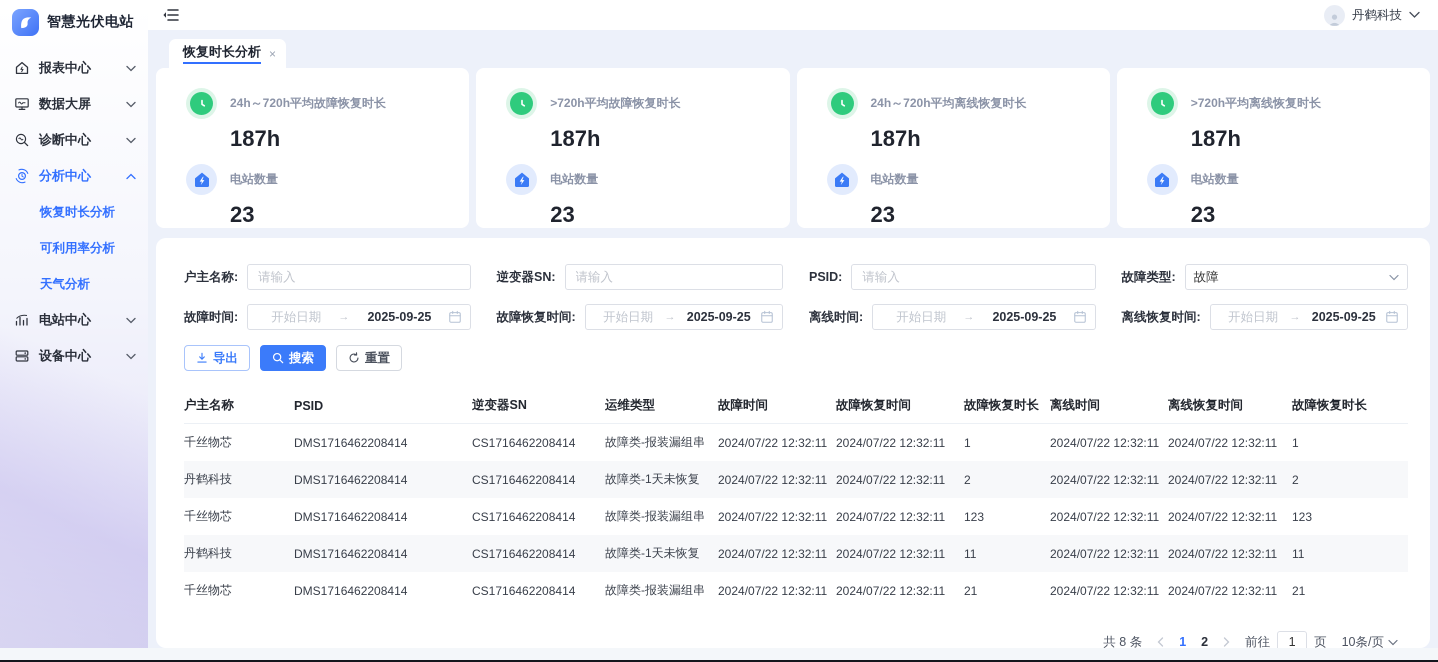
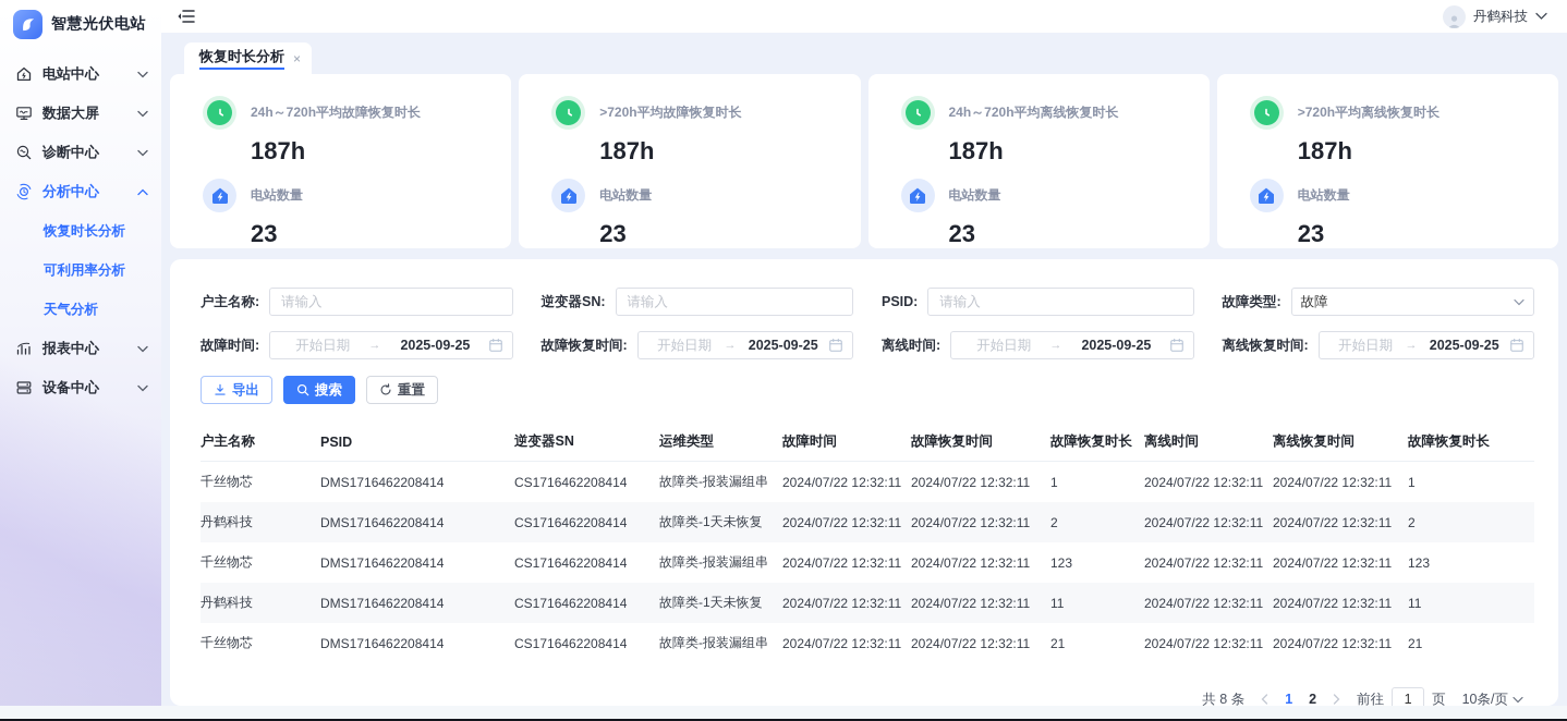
  智慧光伏电站
- 报表中心
+ 电站中心
  数据大屏
  诊断中心
  分析中心
  恢复时长分析
  可利用率分析
  天气分析
- 电站中心
+ 报表中心
  设备中心
  丹鹤科技
  恢复时长分析
  ×
  24h～720h平均故障恢复时长
  187h
  电站数量
  23
  >720h平均故障恢复时长
  187h
  电站数量
  23
  24h～720h平均离线恢复时长
  187h
  电站数量
  23
  >720h平均离线恢复时长
  187h
  电站数量
  23
  户主名称:
  请输入
  逆变器SN:
  请输入
  PSID:
  请输入
  故障类型:
  故障
  故障时间:
  开始日期
  →
  2025-09-25
  故障恢复时间:
  开始日期
  →
  2025-09-25
  离线时间:
  开始日期
  →
  2025-09-25
  离线恢复时间:
  开始日期
  →
  2025-09-25
  导出
  搜索
  重置
  户主名称	PSID	逆变器SN	运维类型	故障时间	故障恢复时间	故障恢复时长	离线时间	离线恢复时间	故障恢复时长
  千丝物芯	DMS1716462208414	CS1716462208414	故障类-报装漏组串	2024/07/22 12:32:11	2024/07/22 12:32:11	1	2024/07/22 12:32:11	2024/07/22 12:32:11	1
  丹鹤科技	DMS1716462208414	CS1716462208414	故障类-1天未恢复	2024/07/22 12:32:11	2024/07/22 12:32:11	2	2024/07/22 12:32:11	2024/07/22 12:32:11	2
  千丝物芯	DMS1716462208414	CS1716462208414	故障类-报装漏组串	2024/07/22 12:32:11	2024/07/22 12:32:11	123	2024/07/22 12:32:11	2024/07/22 12:32:11	123
  丹鹤科技	DMS1716462208414	CS1716462208414	故障类-1天未恢复	2024/07/22 12:32:11	2024/07/22 12:32:11	11	2024/07/22 12:32:11	2024/07/22 12:32:11	11
  千丝物芯	DMS1716462208414	CS1716462208414	故障类-报装漏组串	2024/07/22 12:32:11	2024/07/22 12:32:11	21	2024/07/22 12:32:11	2024/07/22 12:32:11	21
  共 8 条
  1
  2
  前往
  1
  页
  10条/页
